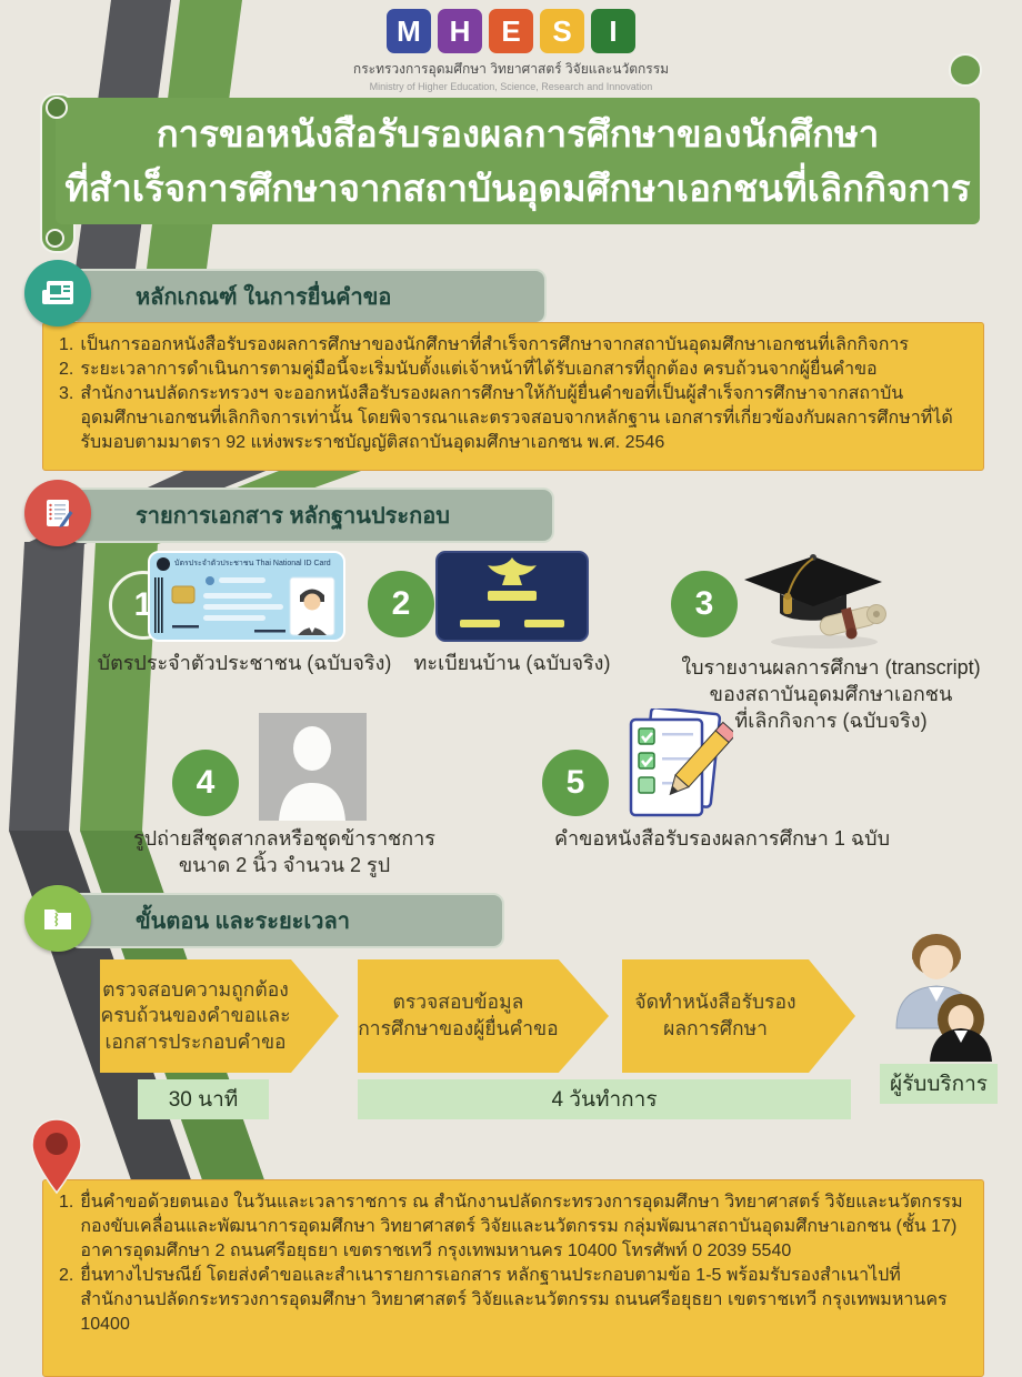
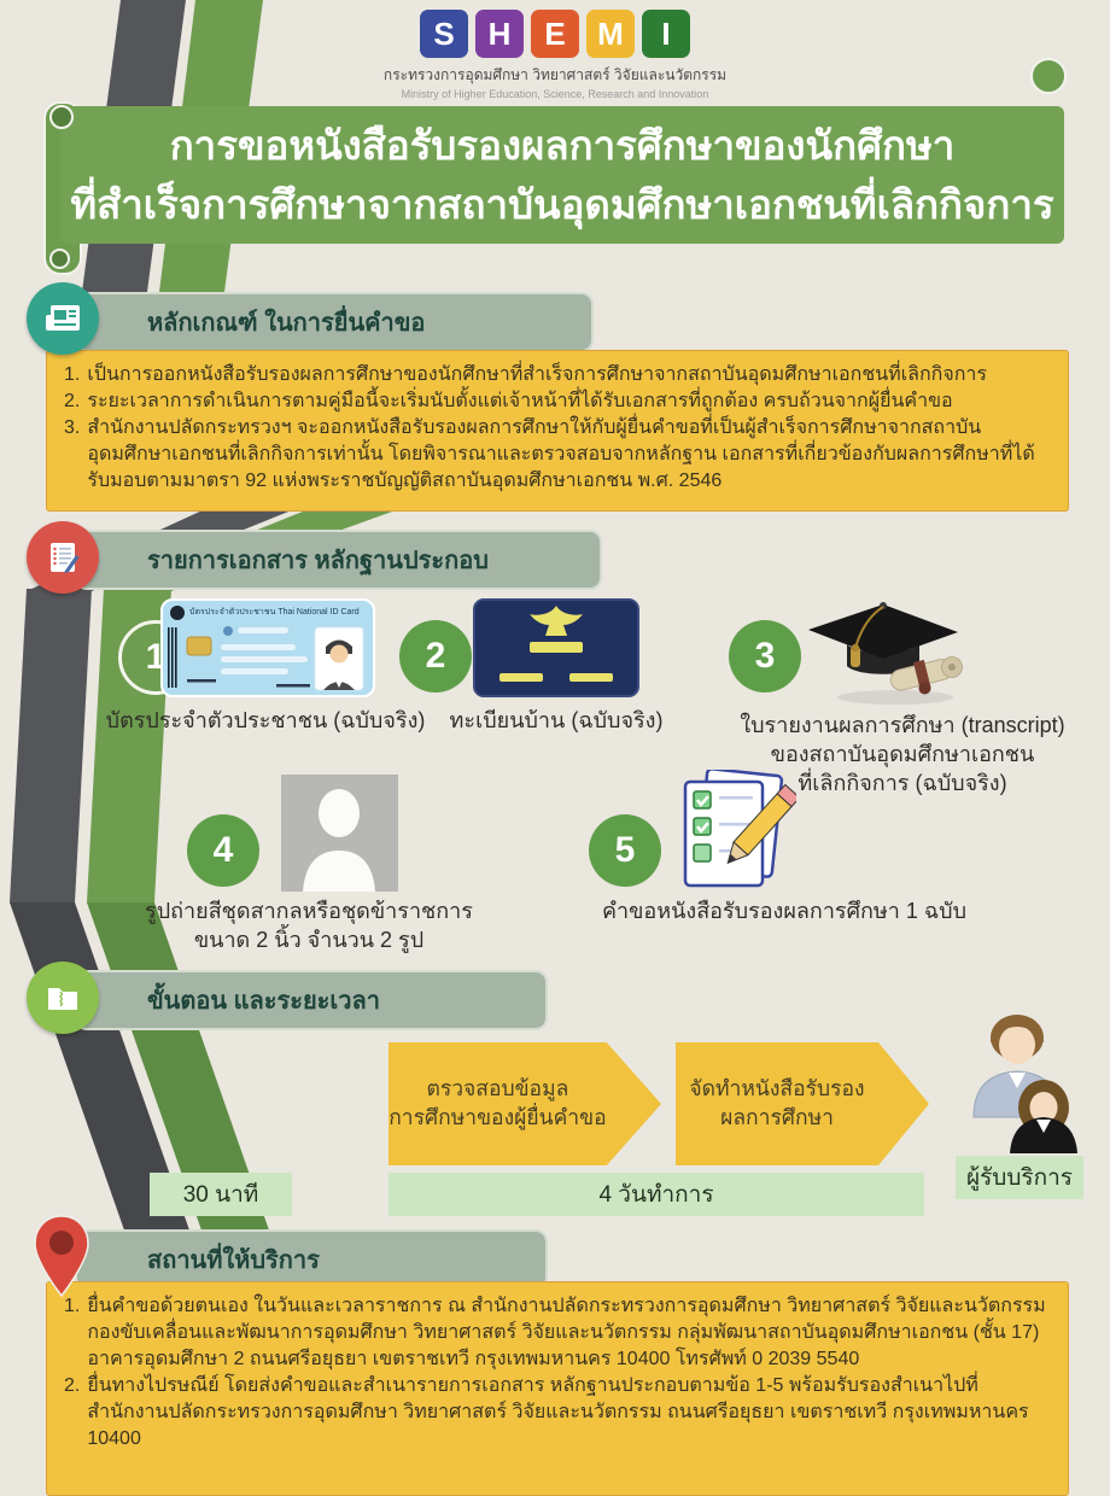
- M
+ S
  H
  E
- S
+ M
  I
  กระทรวงการอุดมศึกษา วิทยาศาสตร์ วิจัยและนวัตกรรม
  Ministry of Higher Education, Science, Research and Innovation
  การขอหนังสือรับรองผลการศึกษาของนักศึกษา
  ที่สำเร็จการศึกษาจากสถาบันอุดมศึกษาเอกชนที่เลิกกิจการ
  หลักเกณฑ์ ในการยื่นคำขอ
  1.
  เป็นการออกหนังสือรับรองผลการศึกษาของนักศึกษาที่สำเร็จการศึกษาจากสถาบันอุดมศึกษาเอกชนที่เลิกกิจการ
  2.
  ระยะเวลาการดำเนินการตามคู่มือนี้จะเริ่มนับตั้งแต่เจ้าหน้าที่ได้รับเอกสารที่ถูกต้อง ครบถ้วนจากผู้ยื่นคำขอ
  3.
  สำนักงานปลัดกระทรวงฯ จะออกหนังสือรับรองผลการศึกษาให้กับผู้ยื่นคำขอที่เป็นผู้สำเร็จการศึกษาจากสถาบันอุดมศึกษาเอกชนที่เลิกกิจการเท่านั้น โดยพิจารณาและตรวจสอบจากหลักฐาน เอกสารที่เกี่ยวข้องกับผลการศึกษาที่ได้รับมอบตามมาตรา 92 แห่งพระราชบัญญัติสถาบันอุดมศึกษาเอกชน พ.ศ. 2546
  รายการเอกสาร หลักฐานประกอบ
  1
  บัตรประจำตัวประชาชน (ฉบับจริง)
  2
  ทะเบียนบ้าน (ฉบับจริง)
  3
  ใบรายงานผลการศึกษา (transcript)
  ของสถาบันอุดมศึกษาเอกชน
  ที่เลิกกิจการ (ฉบับจริง)
  4
  รูปถ่ายสีชุดสากลหรือชุดข้าราชการ
  ขนาด 2 นิ้ว จำนวน 2 รูป
  5
  คำขอหนังสือรับรองผลการศึกษา 1 ฉบับ
  ขั้นตอน และระยะเวลา
- ตรวจสอบความถูกต้อง
- ครบถ้วนของคำขอและ
- เอกสารประกอบคำขอ
  ตรวจสอบข้อมูล
  การศึกษาของผู้ยื่นคำขอ
  จัดทำหนังสือรับรอง
  ผลการศึกษา
  ผู้รับบริการ
  30 นาที
  4 วันทำการ
+ สถานที่ให้บริการ
  1.
  ยื่นคำขอด้วยตนเอง ในวันและเวลาราชการ ณ สำนักงานปลัดกระทรวงการอุดมศึกษา วิทยาศาสตร์ วิจัยและนวัตกรรม กองขับเคลื่อนและพัฒนาการอุดมศึกษา วิทยาศาสตร์ วิจัยและนวัตกรรม กลุ่มพัฒนาสถาบันอุดมศึกษาเอกชน (ชั้น 17) อาคารอุดมศึกษา 2 ถนนศรีอยุธยา เขตราชเทวี กรุงเทพมหานคร 10400 โทรศัพท์ 0 2039 5540
  2.
  ยื่นทางไปรษณีย์ โดยส่งคำขอและสำเนารายการเอกสาร หลักฐานประกอบตามข้อ 1-5 พร้อมรับรองสำเนาไปที่ สำนักงานปลัดกระทรวงการอุดมศึกษา วิทยาศาสตร์ วิจัยและนวัตกรรม ถนนศรีอยุธยา เขตราชเทวี กรุงเทพมหานคร 10400
